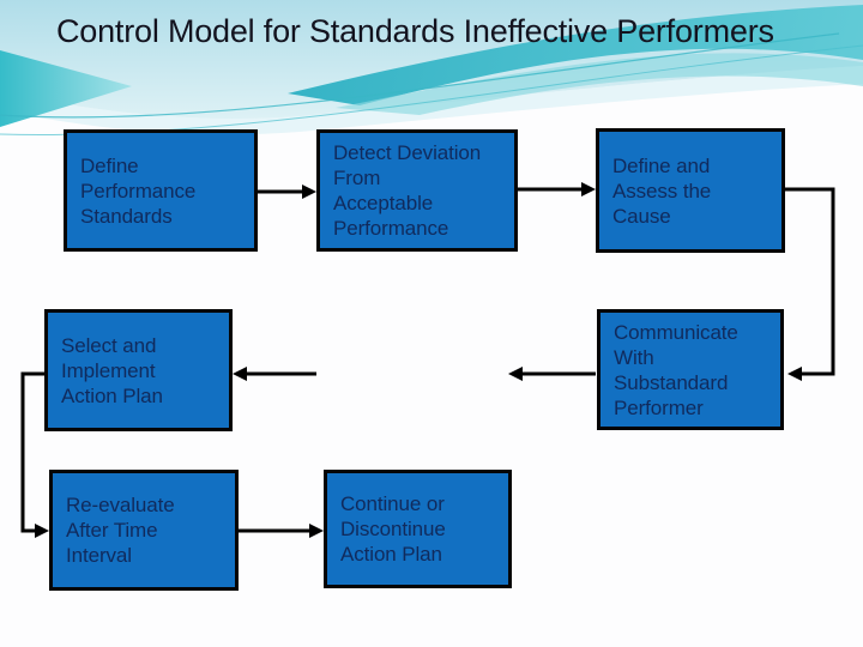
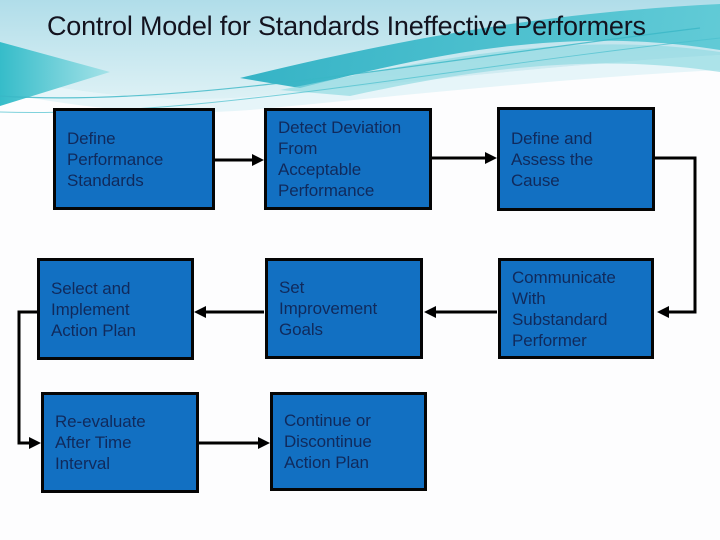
  Control Model for Standards Ineffective Performers
  Define
  Performance
  Standards
  Detect Deviation
  From
  Acceptable
  Performance
  Define and
  Assess the
  Cause
  Select and
  Implement
  Action Plan
+ Set
+ Improvement
+ Goals
  Communicate
  With
  Substandard
  Performer
  Re-evaluate
  After Time
  Interval
  Continue or
  Discontinue
  Action Plan
